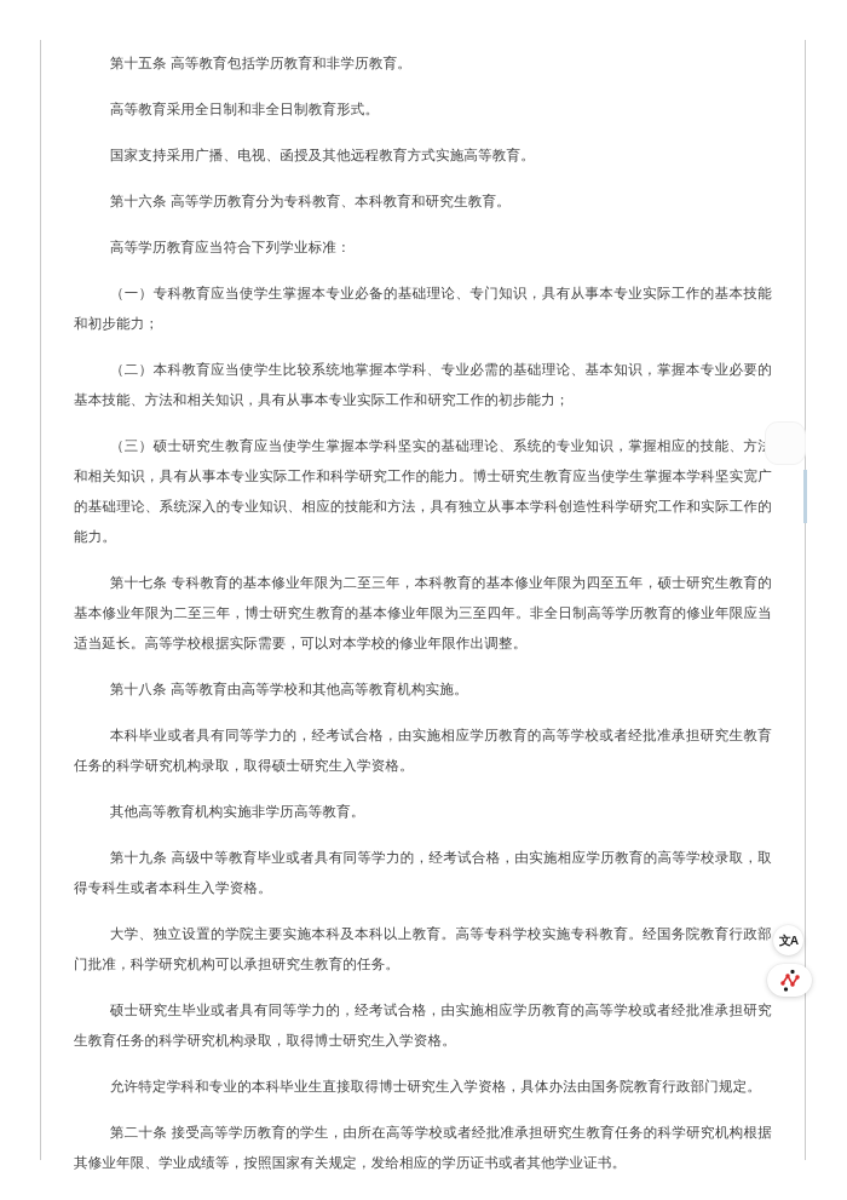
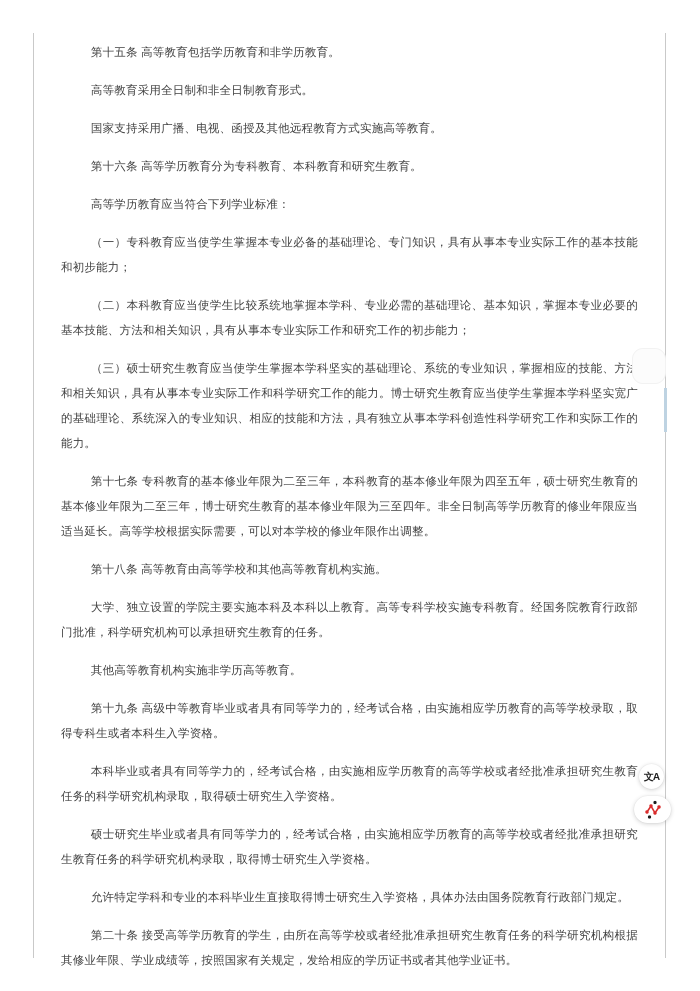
  第十五条 高等教育包括学历教育和非学历教育。
  高等教育采用全日制和非全日制教育形式。
  国家支持采用广播、电视、函授及其他远程教育方式实施高等教育。
  第十六条 高等学历教育分为专科教育、本科教育和研究生教育。
  高等学历教育应当符合下列学业标准：
  （一）专科教育应当使学生掌握本专业必备的基础理论、专门知识，具有从事本专业实际工作的基本技能和初步能力；
  （二）本科教育应当使学生比较系统地掌握本学科、专业必需的基础理论、基本知识，掌握本专业必要的基本技能、方法和相关知识，具有从事本专业实际工作和研究工作的初步能力；
  （三）硕士研究生教育应当使学生掌握本学科坚实的基础理论、系统的专业知识，掌握相应的技能、方和相关知识，具有从事本专业实际工作和科学研究工作的能力。博士研究生教育应当使学生掌握本学科坚实宽广的基础理论、系统深入的专业知识、相应的技能和方法，具有独立从事本学科创造性科学研究工作和实际工作的能力。
  第十七条 专科教育的基本修业年限为二至三年，本科教育的基本修业年限为四至五年，硕士研究生教育的基本修业年限为二至三年，博士研究生教育的基本修业年限为三至四年。非全日制高等学历教育的修业年限应当适当延长。高等学校根据实际需要，可以对本学校的修业年限作出调整。
  第十八条 高等教育由高等学校和其他高等教育机构实施。
- 本科毕业或者具有同等学力的，经考试合格，由实施相应学历教育的高等学校或者经批准承担研究生教育任务的科学研究机构录取，取得硕士研究生入学资格。
+ 大学、独立设置的学院主要实施本科及本科以上教育。高等专科学校实施专科教育。经国务院教育行政部门批准，科学研究机构可以承担研究生教育的任务。
  其他高等教育机构实施非学历高等教育。
  第十九条 高级中等教育毕业或者具有同等学力的，经考试合格，由实施相应学历教育的高等学校录取，取得专科生或者本科生入学资格。
- 大学、独立设置的学院主要实施本科及本科以上教育。高等专科学校实施专科教育。经国务院教育行政部门批准，科学研究机构可以承担研究生教育的任务。
+ 本科毕业或者具有同等学力的，经考试合格，由实施相应学历教育的高等学校或者经批准承担研究生教育任务的科学研究机构录取，取得硕士研究生入学资格。
  硕士研究生毕业或者具有同等学力的，经考试合格，由实施相应学历教育的高等学校或者经批准承担研究生教育任务的科学研究机构录取，取得博士研究生入学资格。
  允许特定学科和专业的本科毕业生直接取得博士研究生入学资格，具体办法由国务院教育行政部门规定。
  第二十条 接受高等学历教育的学生，由所在高等学校或者经批准承担研究生教育任务的科学研究机构根据其修业年限、学业成绩等，按照国家有关规定，发给相应的学历证书或者其他学业证书。
  文A
